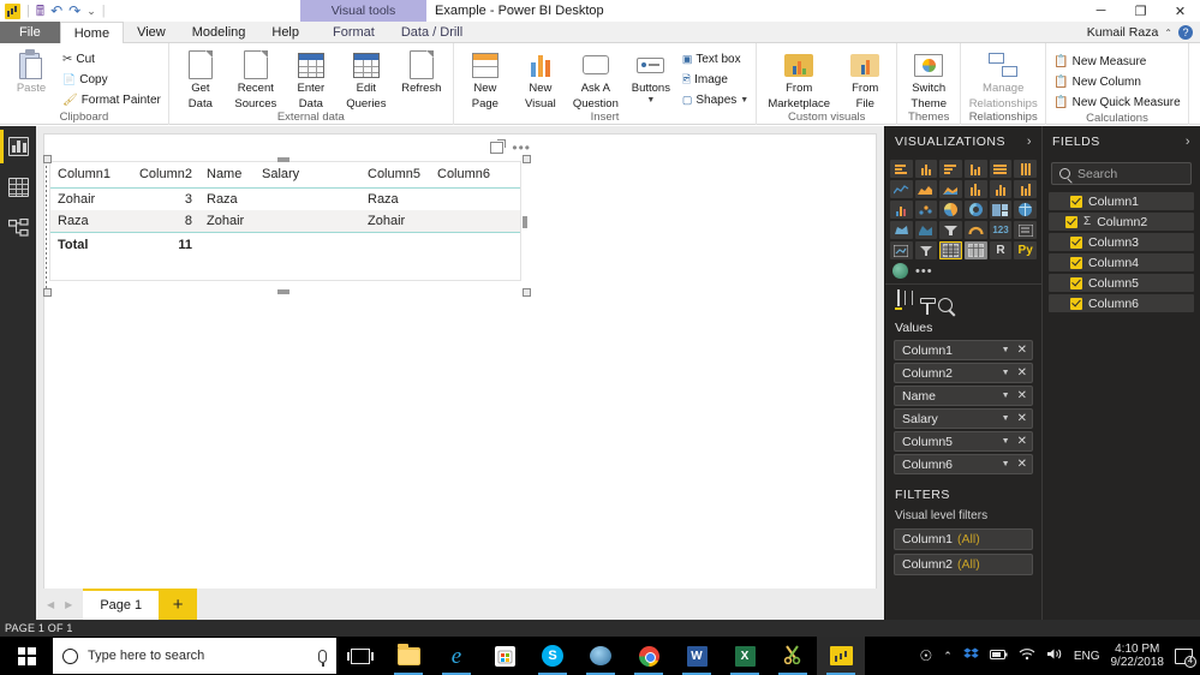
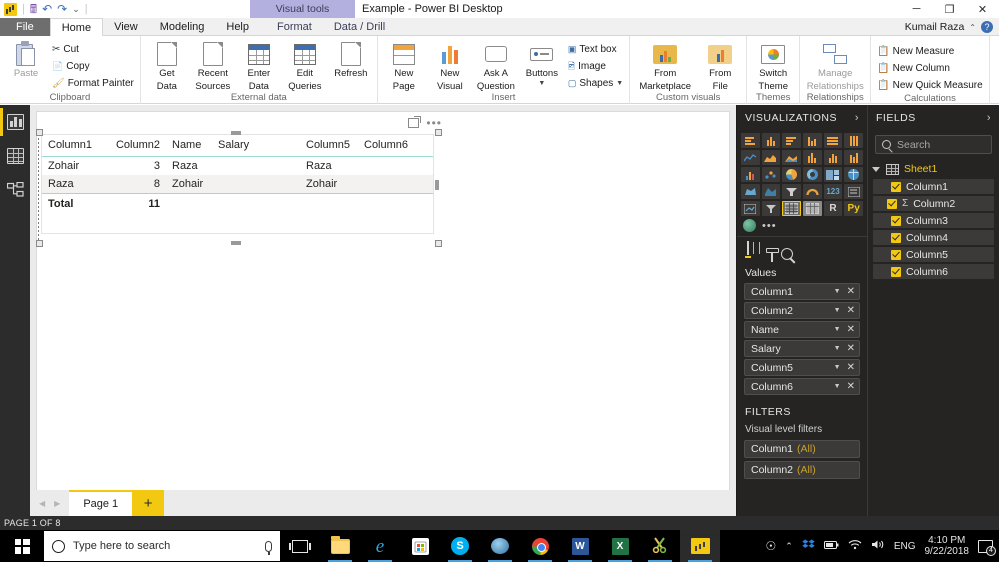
  |
  🖩
  ↶
  ↷
  ⌄
  |
  Visual tools
  Example - Power BI Desktop
  ─
  ❐
  ✕
  File
  Home
  View
  Modeling
  Help
  Format
  Data / Drill
  Kumail Raza
  ⌃
  ?
  Paste
  ✂
  Cut
  📄
  Copy
  🖌
  Format Painter
  Clipboard
  Get
  Data
  Recent
  Sources
  Enter
  Data
  Edit
  Queries
  Refresh
  External data
  New
  Page
  New
  Visual
  Ask A
  Question
  Buttons
  ▣
  Text box
  🖻
  Image
  ▢
  Shapes
  Insert
  From
  Marketplace
  From
  File
  Custom visuals
  Switch
  Theme
  Themes
  Manage
  Relationships
  Relationships
  📋
  New Measure
  📋
  New Column
  📋
  New Quick Measure
  Calculations
  •••
  Column1	Column2	Name	Salary	Column5	Column6
  Zohair	3	Raza		Raza
  Raza	8	Zohair		Zohair
  Total	11
  ◀
  ▶
  Page 1
  +
- PAGE 1 OF 1
+ PAGE 1 OF 8
  VISUALIZATIONS
  ›
  123
  R
  Py
  •••
  Values
  Column1
  ✕
  Column2
  ✕
  Name
  ✕
  Salary
  ✕
  Column5
  ✕
  Column6
  ✕
  FILTERS
  Visual level filters
  Column1
  (All)
  Column2
  (All)
  FIELDS
  ›
  Search
+ Sheet1
  Column1
  Σ
  Column2
  Column3
  Column4
  Column5
  Column6
  Type here to search
  e
  S
  W
  X
  ☉
  ⌃
  ENG
  4:10 PM
  9/22/2018
